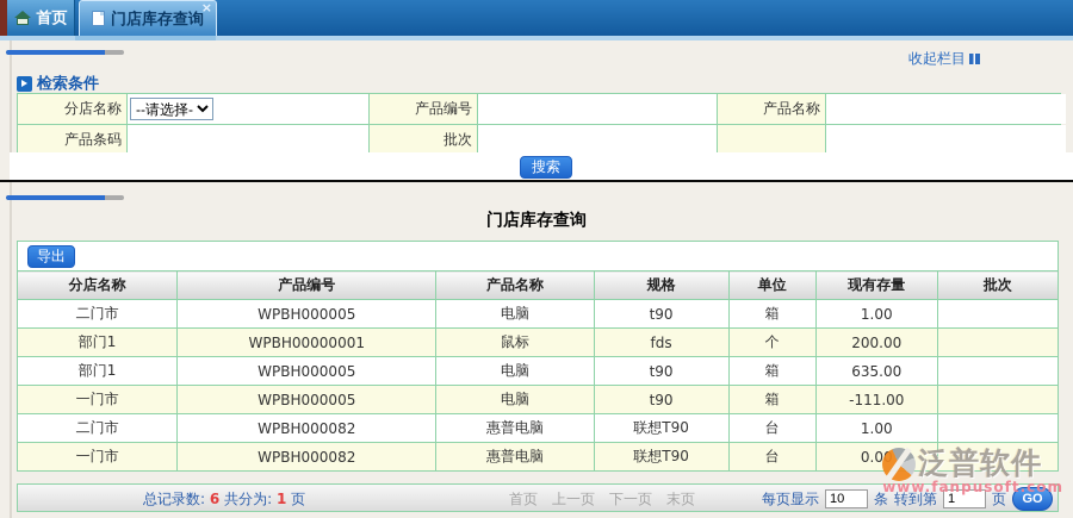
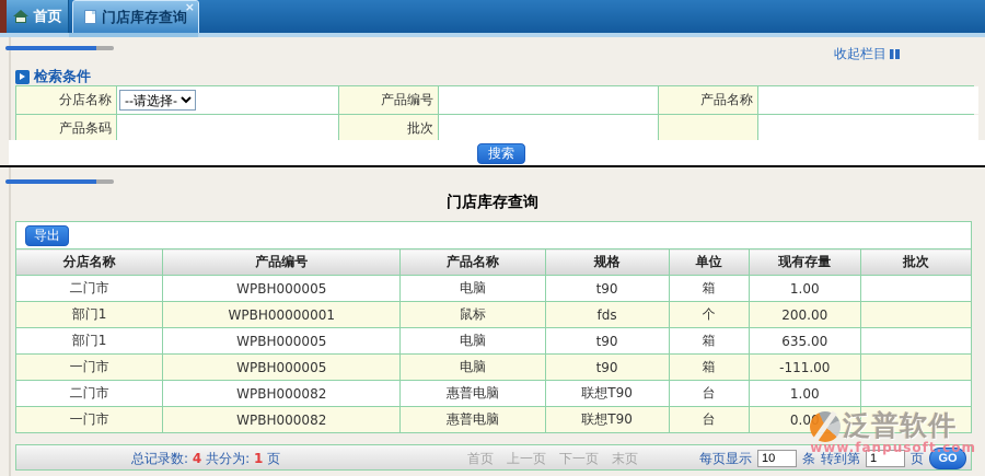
  首页
  门店库存查询
  ×
  收起栏目
  检索条件
  分店名称
  --请选择-
  产品编号
  产品名称
  产品条码
  批次
  搜索
  门店库存查询
  导出
  分店名称	产品编号	产品名称	规格	单位	现有存量	批次
  二门市	WPBH000005	电脑	t90	箱	1.00
  部门1	WPBH00000001	鼠标	fds	个	200.00
  部门1	WPBH000005	电脑	t90	箱	635.00
  一门市	WPBH000005	电脑	t90	箱	-111.00
  二门市	WPBH000082	惠普电脑	联想T90	台	1.00
  一门市	WPBH000082	惠普电脑	联想T90	台	0.0
- 总记录数: 6 共分为: 1 页
+ 总记录数: 4 共分为: 1 页
  首页
  上一页
  下一页
  末页
  每页显示
  10
  条
  转到第
  1
  页
  GO
  泛普软件
  www.fanpusoft.com
